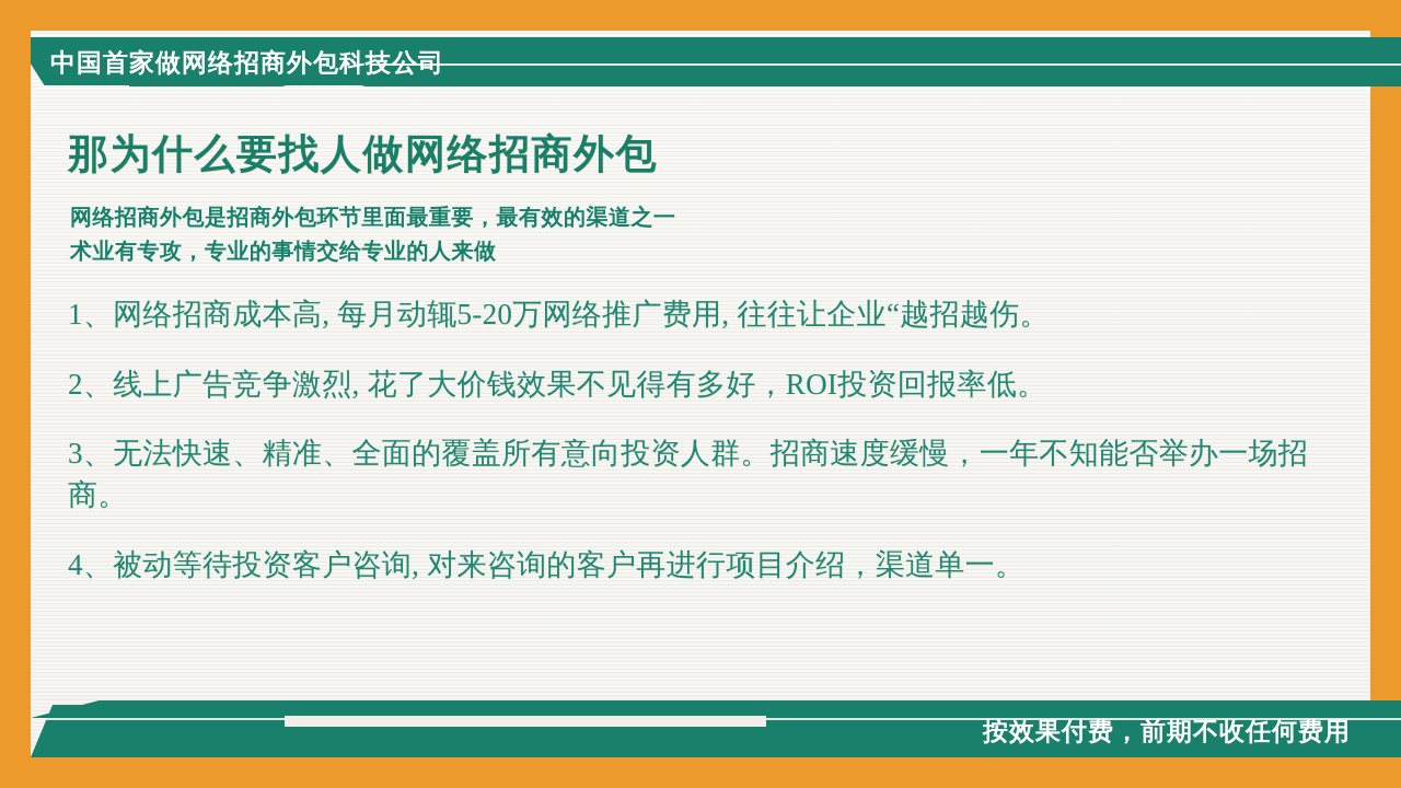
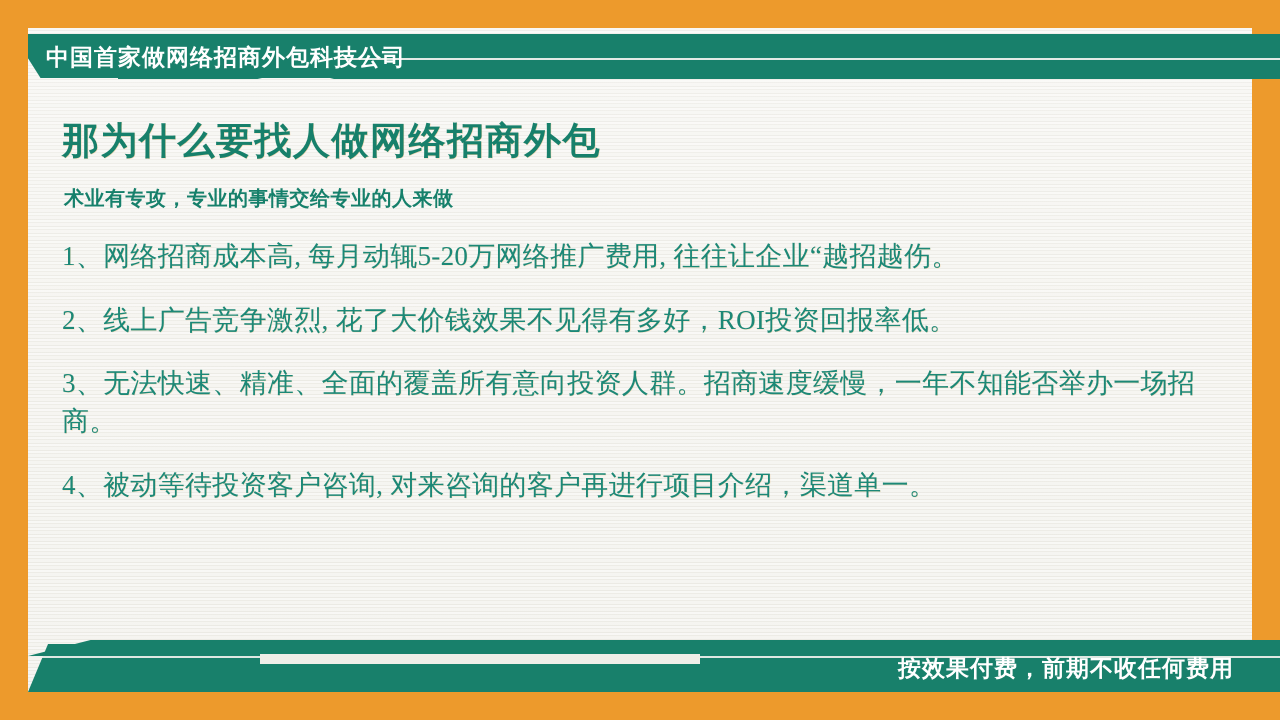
  中国首家做网络招商外包科技公司
  那为什么要找人做网络招商外包
- 网络招商外包是招商外包环节里面最重要，最有效的渠道之一
  术业有专攻，专业的事情交给专业的人来做
  1、网络招商成本高, 每月动辄5-20万网络推广费用, 往往让企业“越招越伤。
  2、线上广告竞争激烈, 花了大价钱效果不见得有多好，ROI投资回报率低。
  3、无法快速、精准、全面的覆盖所有意向投资人群。招商速度缓慢，一年不知能否举办一场招商。
  4、被动等待投资客户咨询, 对来咨询的客户再进行项目介绍，渠道单一。
  按效果付费，前期不收任何费用
